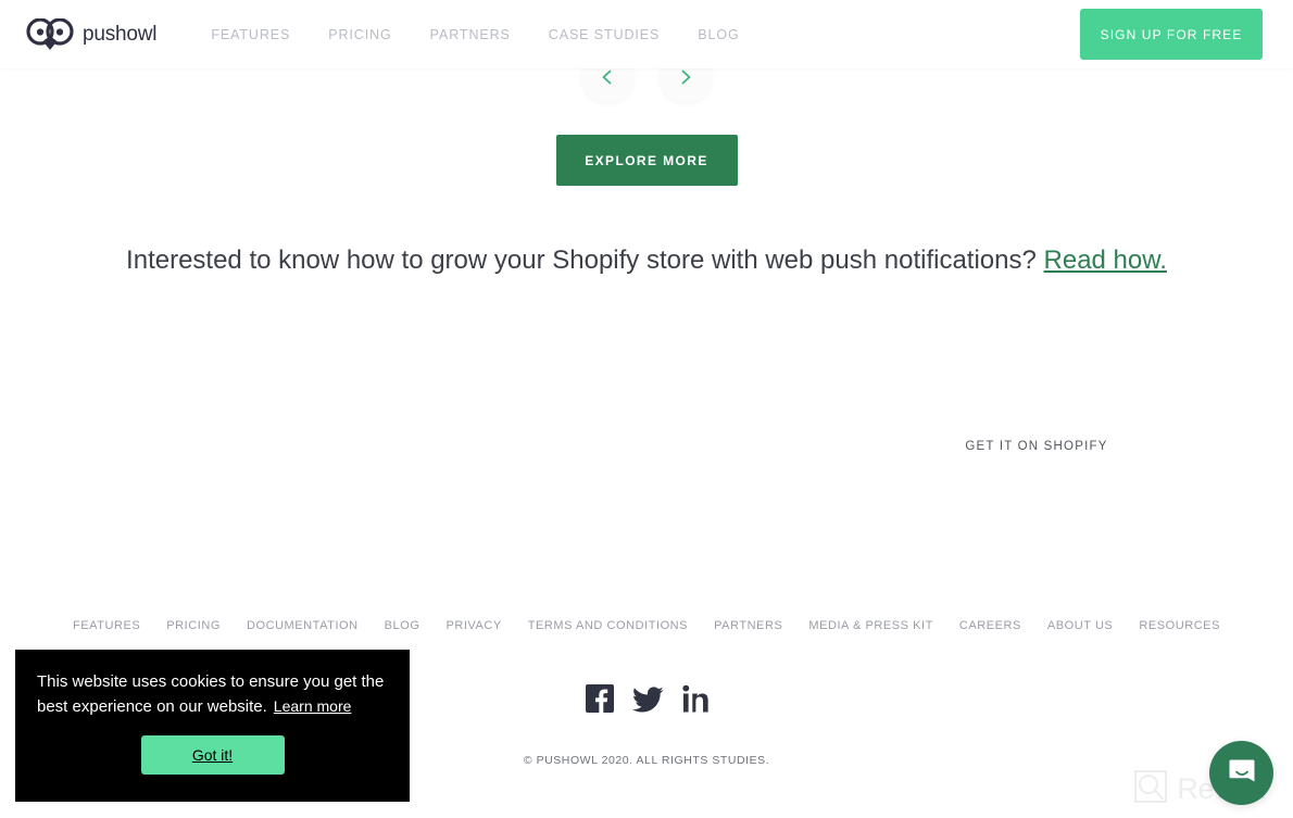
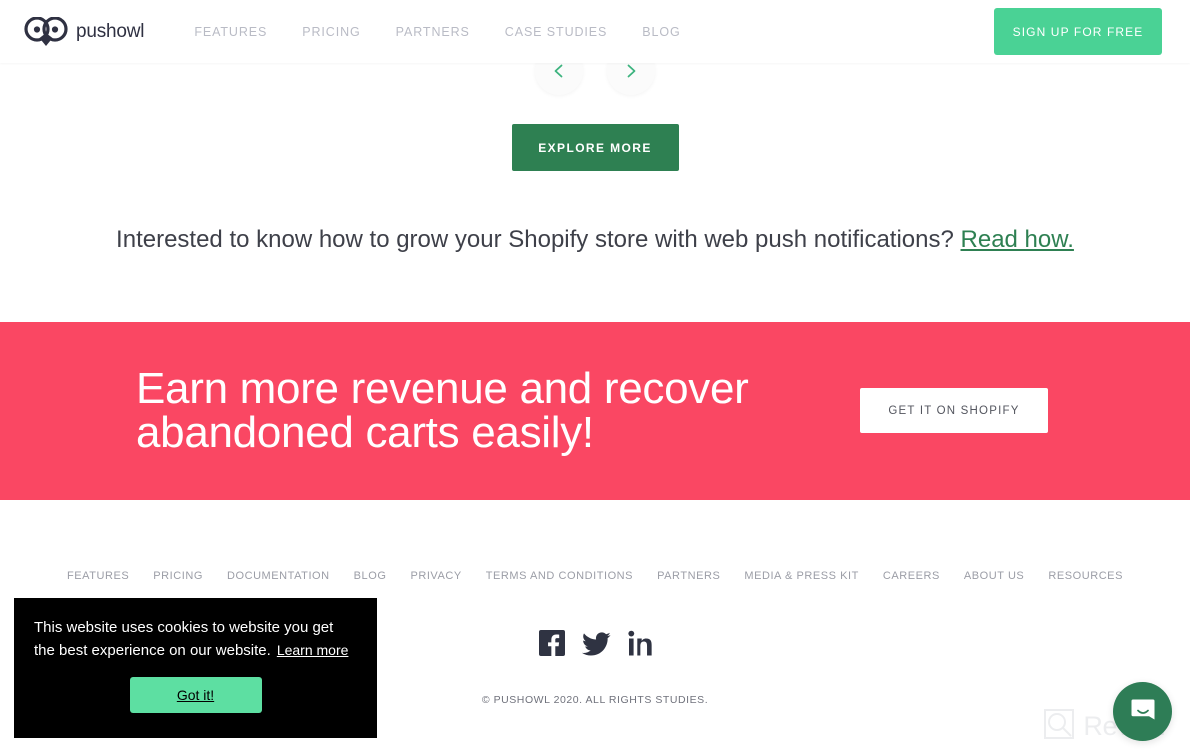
  pushowl
  FEATURES
  PRICING
  PARTNERS
  CASE STUDIES
  BLOG
  SIGN UP FOR FREE
  EXPLORE MORE
  Interested to know how to grow your Shopify store with web push notifications? Read how.
+ Earn more revenue and recover
+ abandoned carts easily!
  GET IT ON SHOPIFY
  FEATURES
  PRICING
  DOCUMENTATION
  BLOG
  PRIVACY
  TERMS AND CONDITIONS
  PARTNERS
  MEDIA & PRESS KIT
  CAREERS
  ABOUT US
  RESOURCES
  © PUSHOWL 2020. ALL RIGHTS STUDIES.
- This website uses cookies to ensure you get the best experience on our website. Learn more
+ This website uses cookies to website you get the best experience on our website. Learn more
  Got it!
